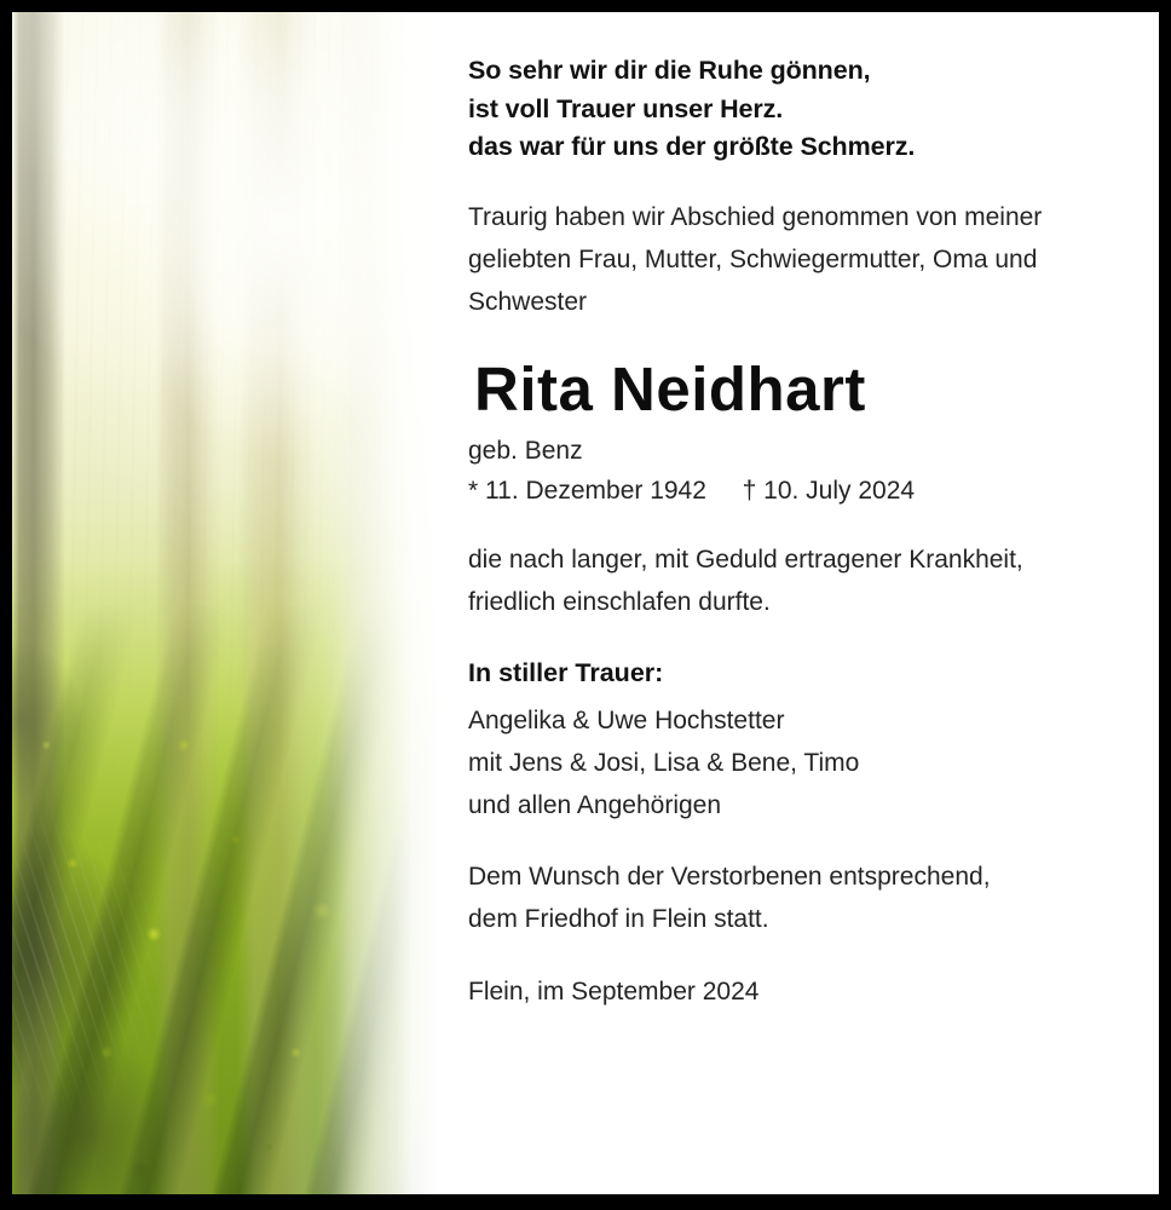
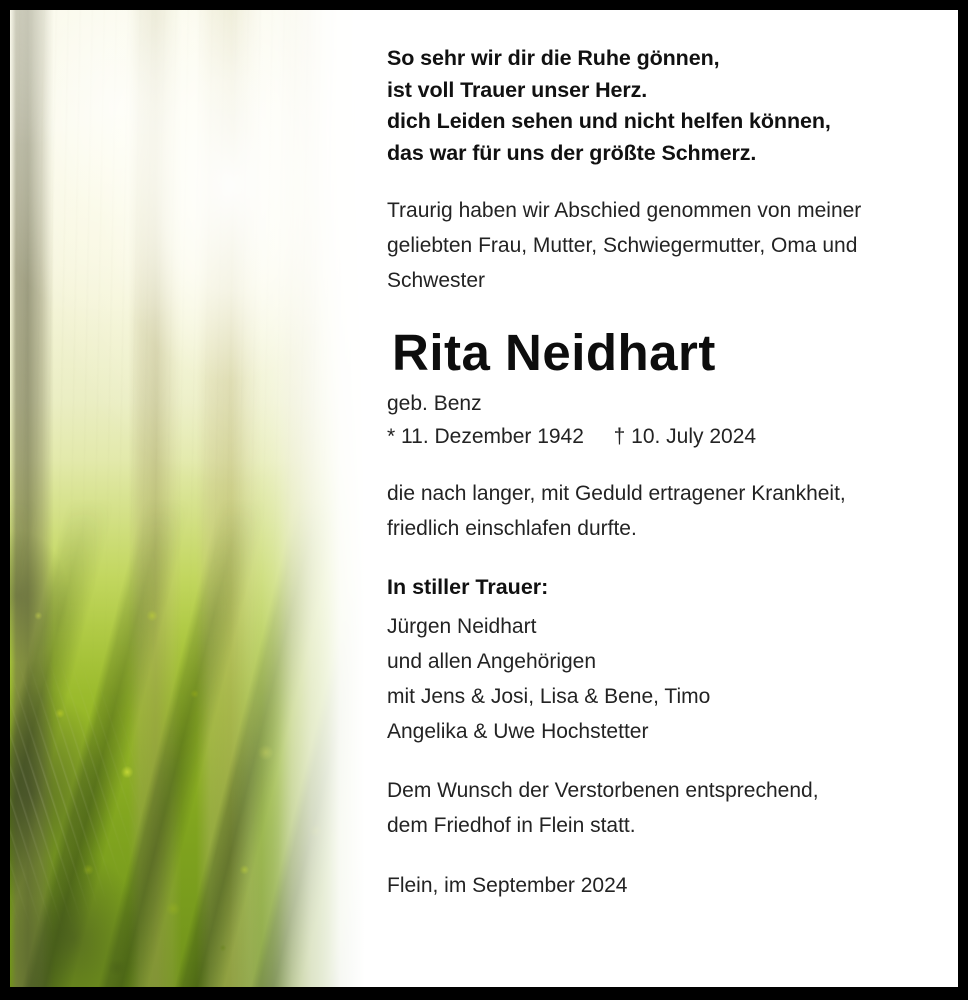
  So sehr wir dir die Ruhe gönnen,
  ist voll Trauer unser Herz.
+ dich Leiden sehen und nicht helfen können,
  das war für uns der größte Schmerz.
  Traurig haben wir Abschied genommen von meiner
  geliebten Frau, Mutter, Schwiegermutter, Oma und
  Schwester
  Rita Neidhart
  geb. Benz
  * 11. Dezember 1942 † 10. July 2024
  die nach langer, mit Geduld ertragener Krankheit,
  friedlich einschlafen durfte.
  In stiller Trauer:
+ Jürgen Neidhart
- Angelika & Uwe Hochstetter
+ und allen Angehörigen
  mit Jens & Josi, Lisa & Bene, Timo
- und allen Angehörigen
+ Angelika & Uwe Hochstetter
  Dem Wunsch der Verstorbenen entsprechend,
  dem Friedhof in Flein statt.
  Flein, im September 2024
